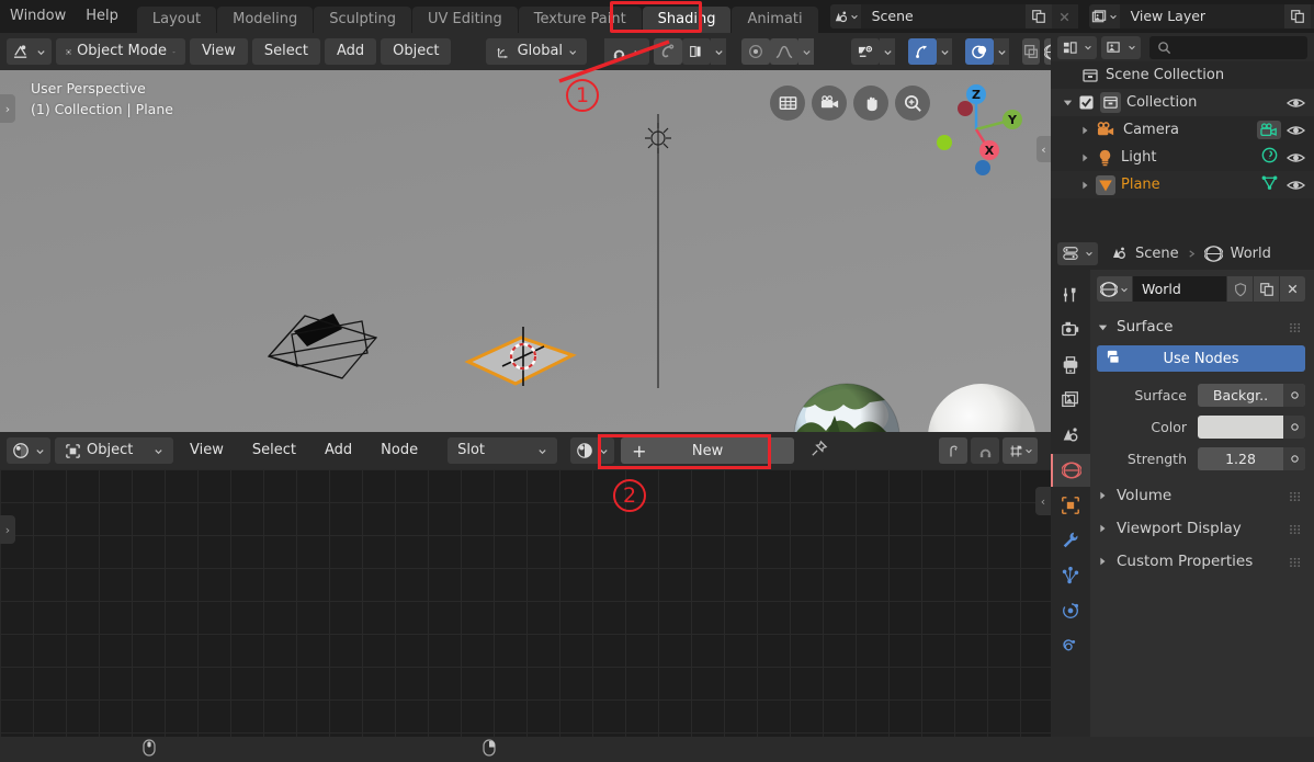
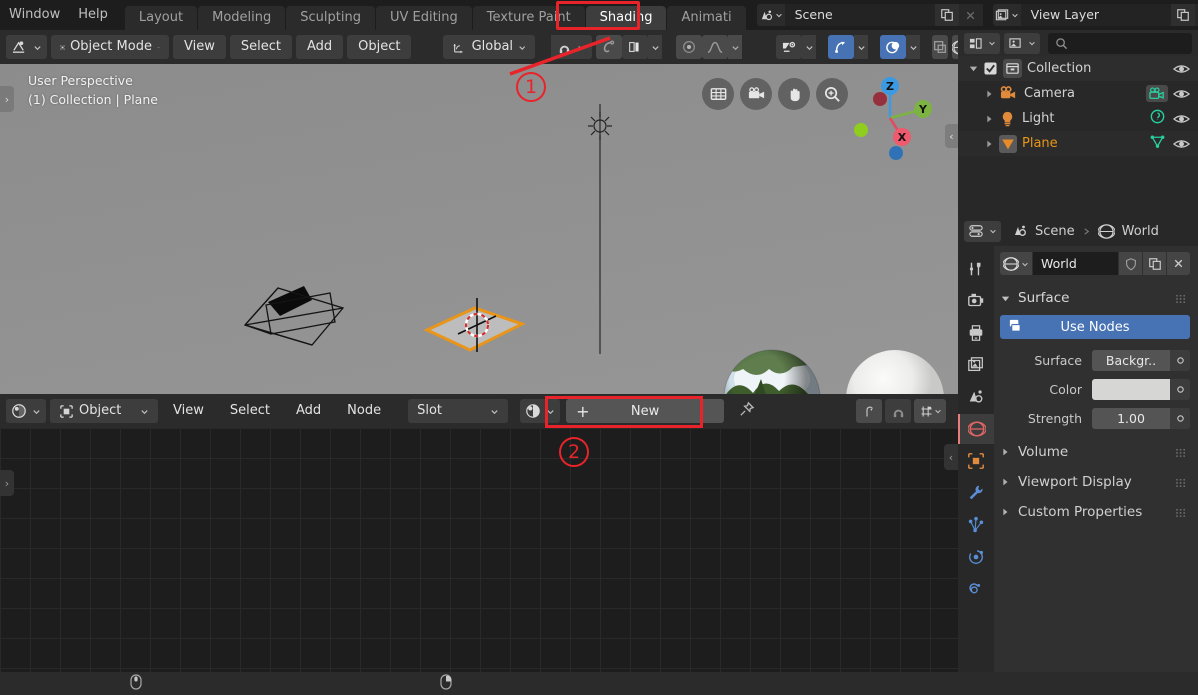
  Window
  Help
  Layout
  Modeling
  Sculpting
  UV Editing
  Texture Paint
  Shading
  Animati
  Scene
  View Layer
  Object Mode
  View
  Select
  Add
  Object
  Global
  ›
  User Perspective
  (1) Collection | Plane
  Z
  Y
  X
  ‹
  1
  Object
  View
  Select
  Add
  Node
  Slot
  +
  New
  ›
  ‹
  2
- Scene Collection
  Collection
  Camera
  Light
  Plane
  Scene
  World
  World
  Surface
  Use Nodes
  Surface
  Backgr..
  Color
  Strength
- 1.28
+ 1.00
  Volume
  Viewport Display
  Custom Properties
